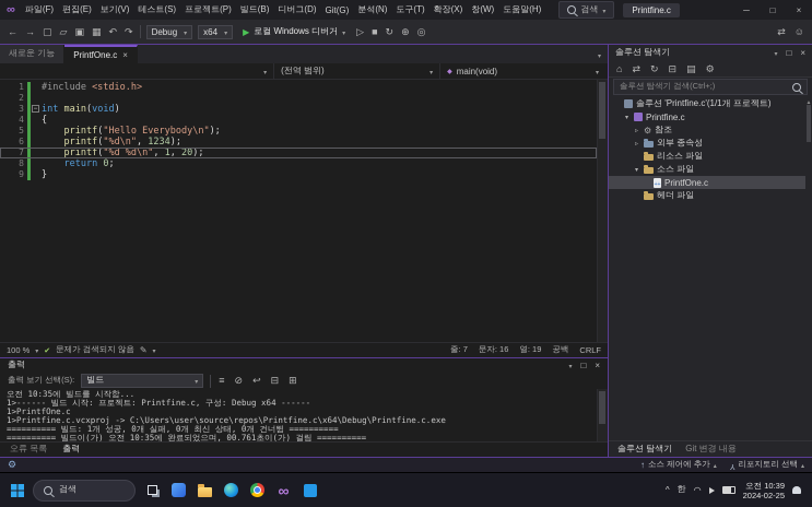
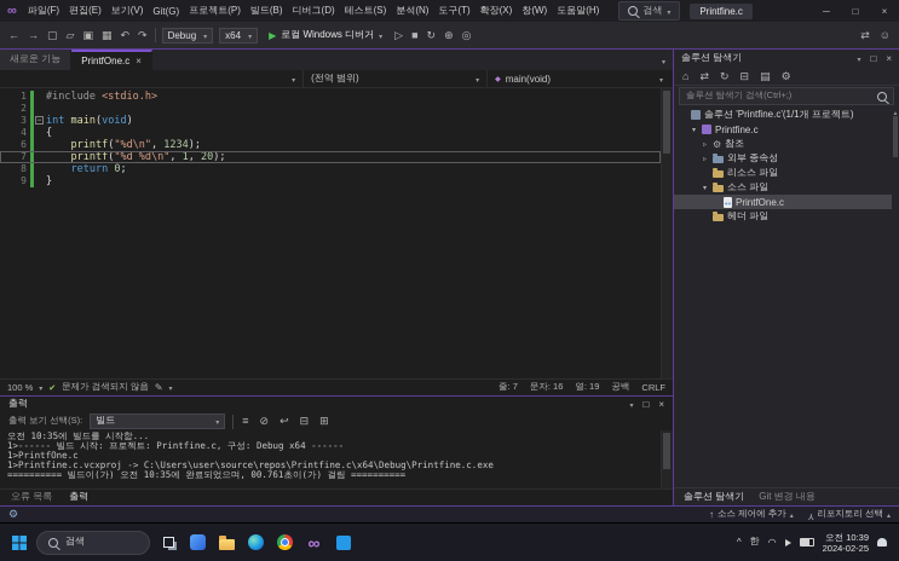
  ∞
  파일(F)
  편집(E)
  보기(V)
- 테스트(S)
+ Git(G)
  프로젝트(P)
  빌드(B)
  디버그(D)
- Git(G)
+ 테스트(S)
  분석(N)
  도구(T)
  확장(X)
  창(W)
  도움말(H)
  검색
  Printfine.c
  ←
  →
  ▢
  ▱
  ▣
  ▦
  ↶
  ↷
  Debug
  x64
  로컬 Windows 디버거
  ▷
  ■
  ↻
  ⊕
  ◎
  ⇄
  ☺
  새로운 기능
  PrintfOne.c
  (전역 범위)
  main(void)
  1
  #include <stdio.h>
  2
  3
  int main(void)
  4
  {
- 5
- printf("Hello Everybody\n");
  6
  printf("%d\n", 1234);
  7
  printf("%d %d\n", 1, 20);
  8
  return 0;
  9
  }
  100 %
  문제가 검색되지 않음
  줄: 7
  문자: 16
  열: 19
  공백
  CRLF
  출력
  출력 보기 선택(S):
  빌드
  ≡
  ⊘
  ↩
  ⊟
  ⊞
  오전 10:35에 빌드를 시작함...
  1>------ 빌드 시작: 프로젝트: Printfine.c, 구성: Debug x64 ------
  1>PrintfOne.c
  1>Printfine.c.vcxproj -> C:\Users\user\source\repos\Printfine.c\x64\Debug\Printfine.c.exe
- ========== 빌드: 1개 성공, 0개 실패, 0개 최신 상태, 0개 건너뜀 ==========
  ========== 빌드이(가) 오전 10:35에 완료되었으며, 00.761초이(가) 걸림 ==========
  오류 목록
  출력
  솔루션 탐색기
  ⌂
  ⇄
  ↻
  ⊟
  ▤
  ⚙
  솔루션 탐색기 검색(Ctrl+;)
  솔루션 'Printfine.c'(1/1개 프로젝트)
  Printfine.c
  참조
  외부 종속성
  리소스 파일
  소스 파일
  PrintfOne.c
  헤더 파일
  솔루션 탐색기
  Git 변경 내용
  소스 제어에 추가
  리포지토리 선택
  검색
  ∞
  ^
  한
  ◠
  오전 10:39
  2024-02-25
